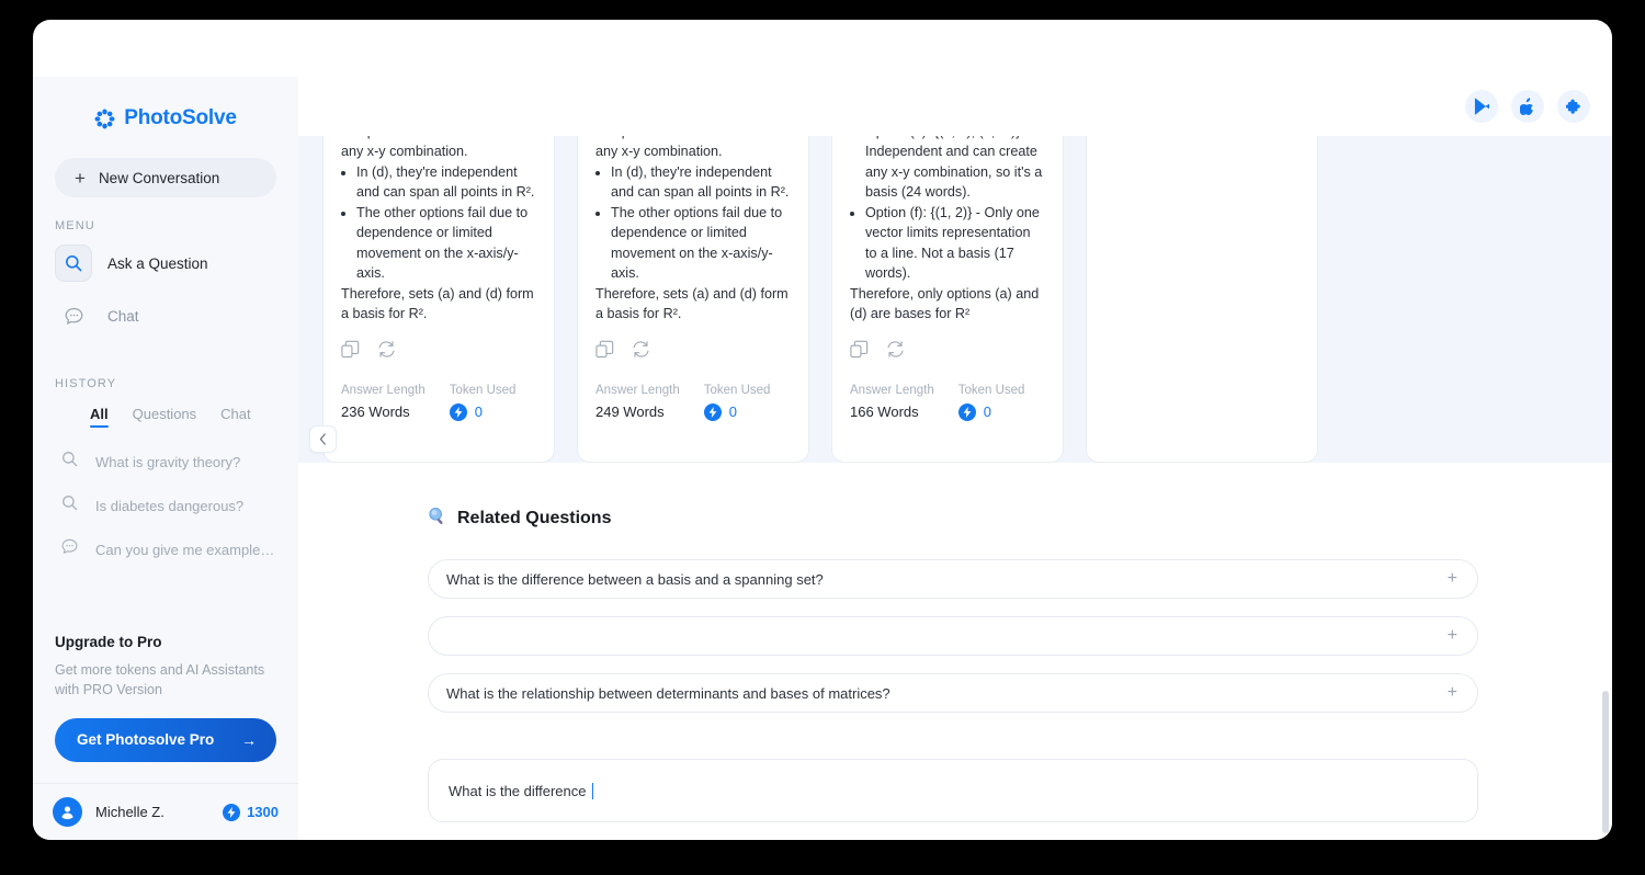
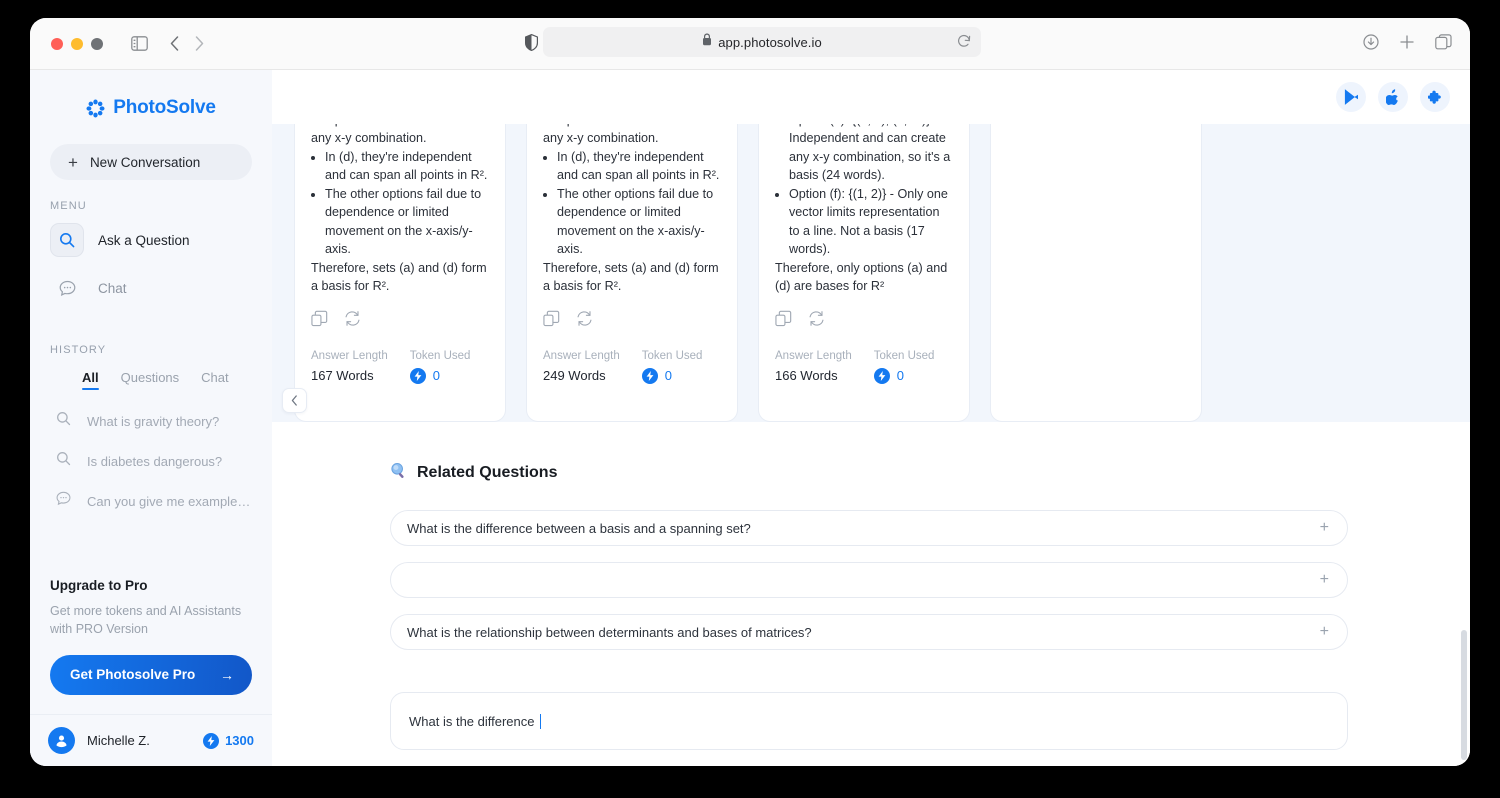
+ app.photosolve.io
  PhotoSolve
  +
  New Conversation
  MENU
  Ask a Question
  Chat
  HISTORY
  All
  Questions
  Chat
  What is gravity theory?
  Is diabetes dangerous?
  Can you give me example o.
  Upgrade to Pro
  Get more tokens and AI Assistants with PRO Version
  Get Photosolve Pro
  →
  Michelle Z.
  1300
  In (d), they're independent and can span all points in R².
  The other options fail due to dependence or limited movement on the x-axis/y-axis.
  Therefore, sets (a) and (d) form a basis for R².
  Answer Length
- 236 Words
+ 167 Words
  Token Used
  0
  In (d), they're independent and can span all points in R².
  The other options fail due to dependence or limited movement on the x-axis/y-axis.
  Therefore, sets (a) and (d) form a basis for R².
  Answer Length
  249 Words
  Token Used
  0
  Independent and can create any x-y combination, so it's a basis (24 words).
  Option (f): {(1, 2)} - Only one vector limits representation to a line. Not a basis (17 words).
  Therefore, only options (a) and (d) are bases for R²
  Answer Length
  166 Words
  Token Used
  0
  Related Questions
  What is the difference between a basis and a spanning set?
  +
  +
  What is the relationship between determinants and bases of matrices?
  +
  What is the difference
